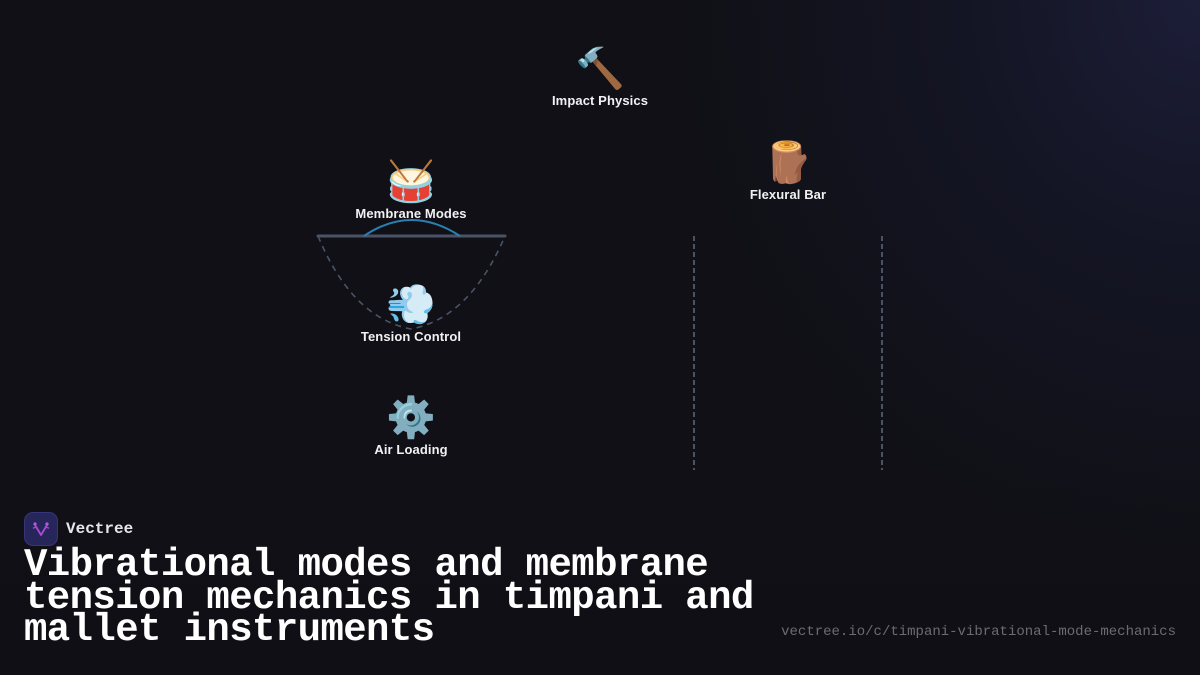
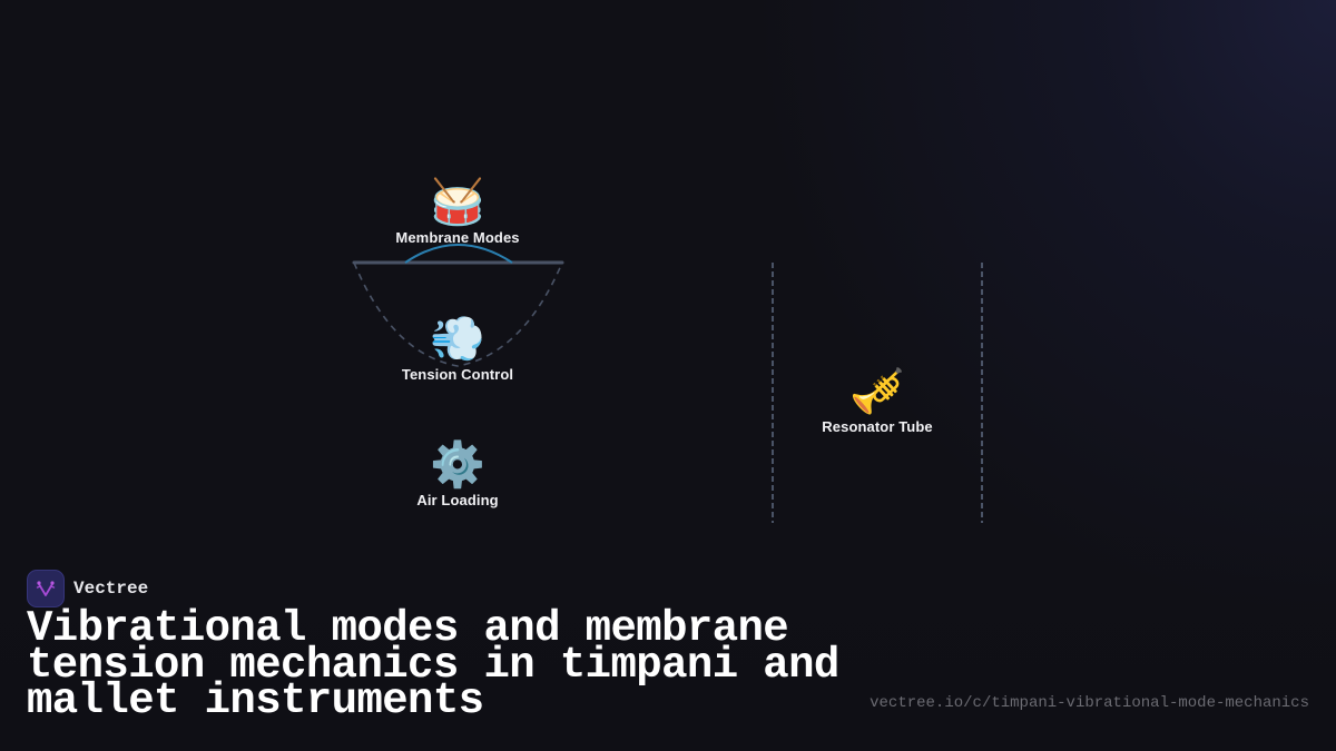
- 🔨
- Impact Physics
  🥁
  Membrane Modes
- 🪵
- Flexural Bar
  💨
  Tension Control
+ 🎺
+ Resonator Tube
  ⚙️
  Air Loading
  Vectree
  Vibrational modes and membrane tension mechanics in timpani and mallet instruments
  vectree.io/c/timpani-vibrational-mode-mechanics
